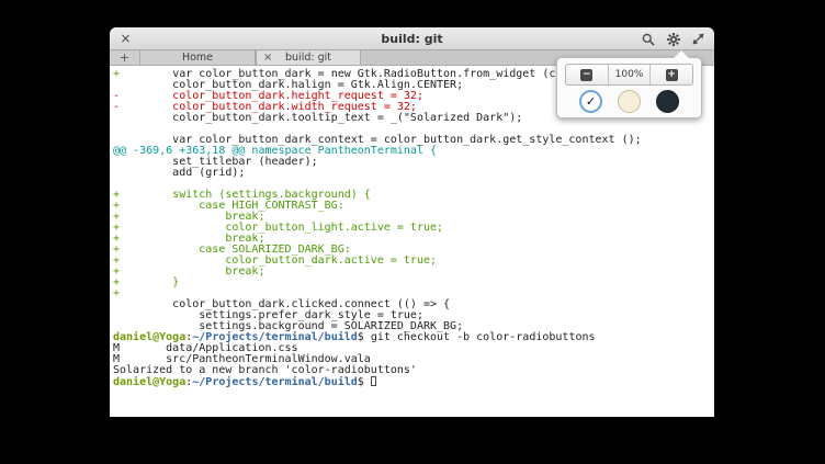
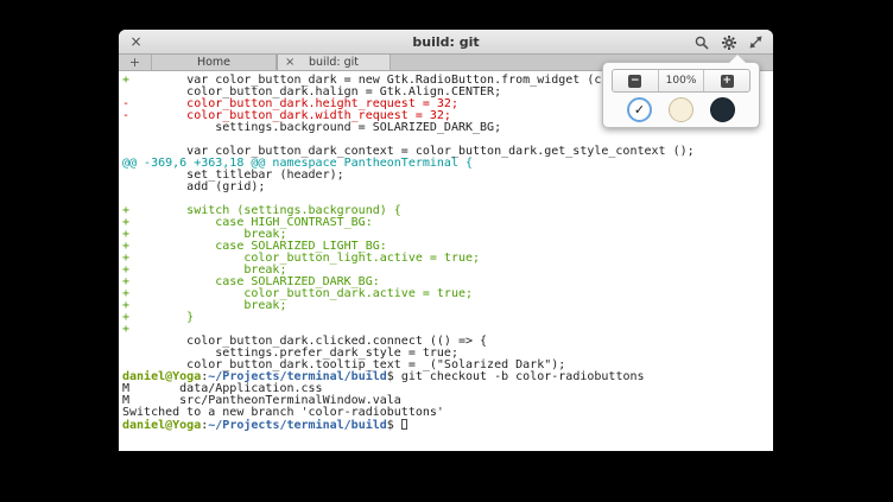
  ×
  build: git
  +
  Home
  ×
  build: git
  + var color_button_dark = new Gtk.RadioButton.from_widget (c
  color_button_dark.halign = Gtk.Align.CENTER;
  - color_button_dark.height_request = 32;
  - color_button_dark.width_request = 32;
- color_button_dark.tooltip_text = _("Solarized Dark");
+ settings.background = SOLARIZED_DARK_BG;
  var color_button_dark_context = color_button_dark.get_style_context ();
  @@ -369,6 +363,18 @@ namespace PantheonTerminal {
  set_titlebar (header);
  add (grid);
  + switch (settings.background) {
  + case HIGH_CONTRAST_BG:
  + break;
+ + case SOLARIZED_LIGHT_BG:
  + color_button_light.active = true;
  + break;
  + case SOLARIZED_DARK_BG:
  + color_button_dark.active = true;
  + break;
  + }
  +
  color_button_dark.clicked.connect (() => {
  settings.prefer_dark_style = true;
- settings.background = SOLARIZED_DARK_BG;
+ color_button_dark.tooltip_text = _("Solarized Dark");
  daniel@Yoga:~/Projects/terminal/build$ git checkout -b color-radiobuttons
  M data/Application.css
  M src/PantheonTerminalWindow.vala
- Solarized to a new branch 'color-radiobuttons'
+ Switched to a new branch 'color-radiobuttons'
  daniel@Yoga:~/Projects/terminal/build$
  −
  100%
  +
  ✓
